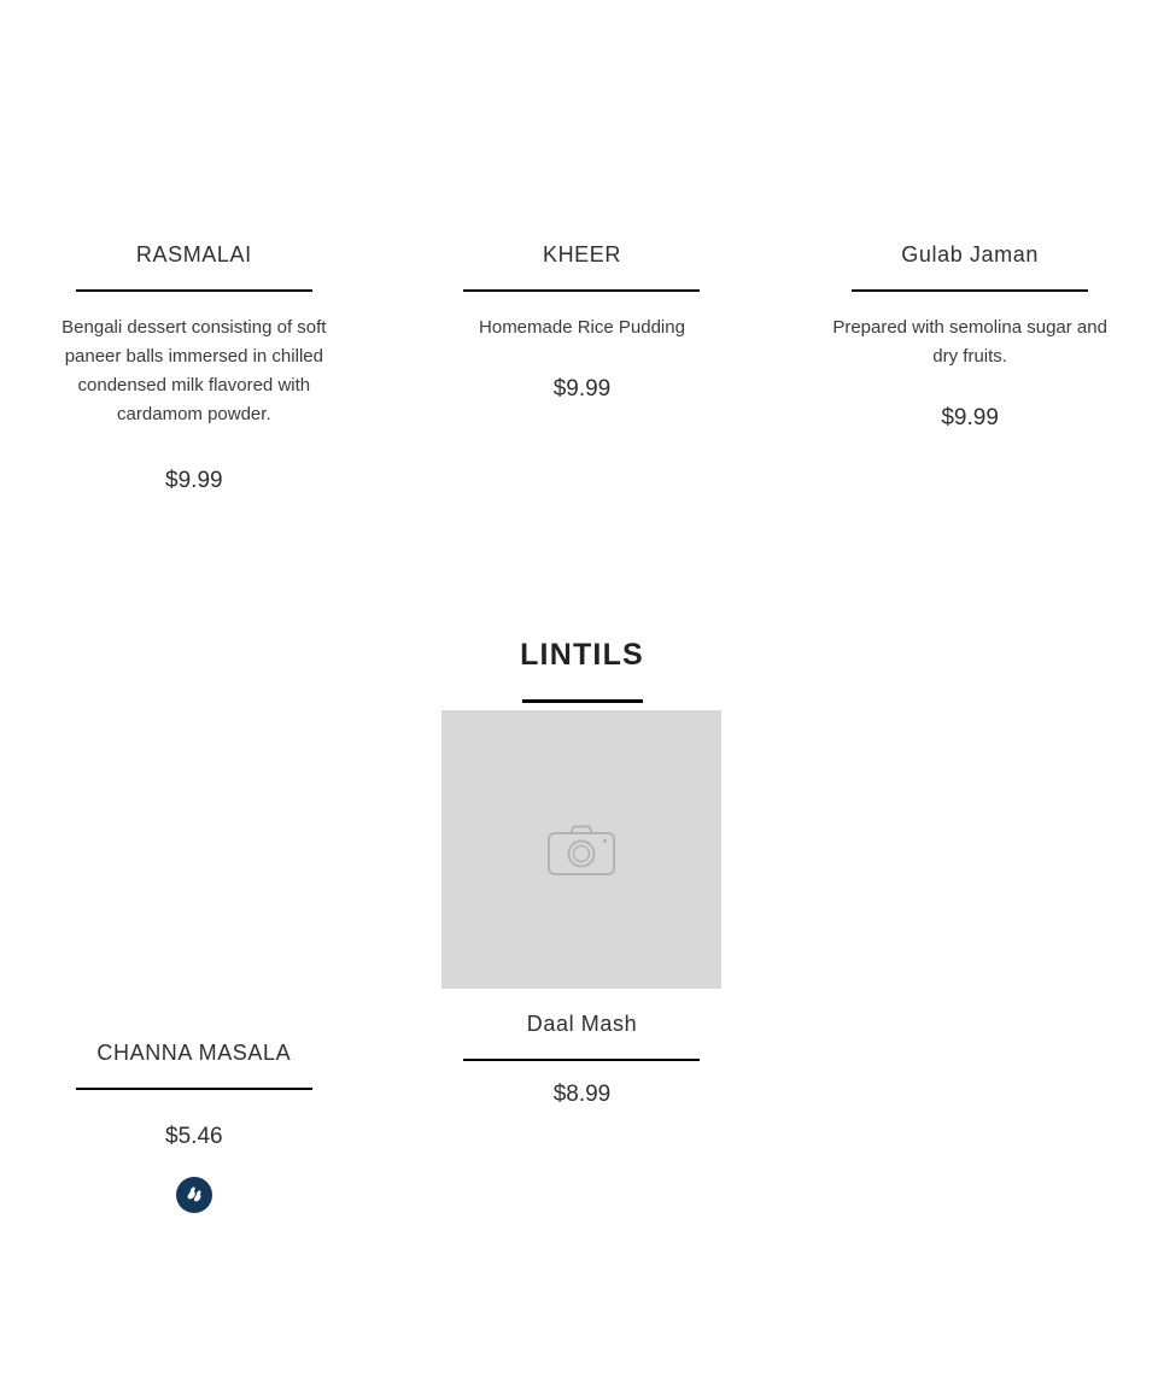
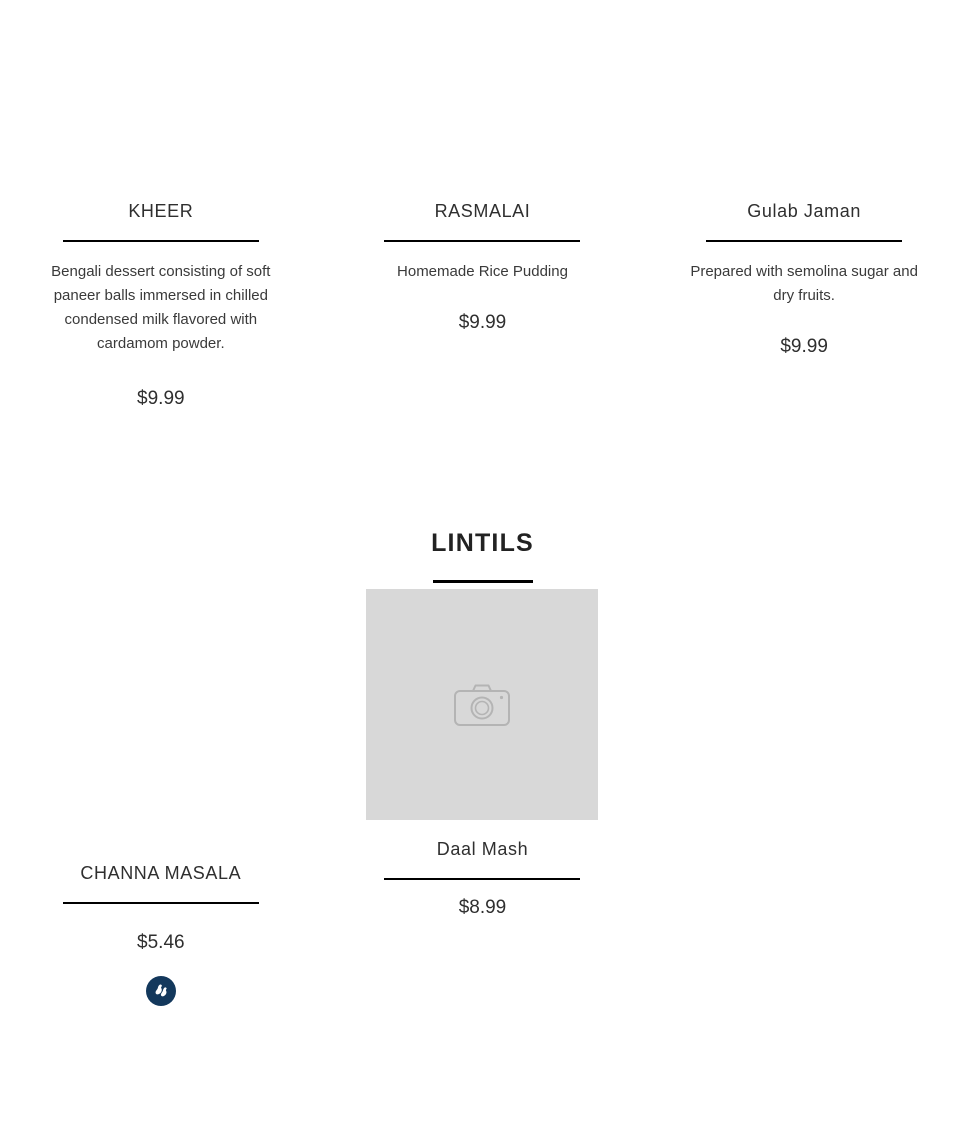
- RASMALAI
+ KHEER
  Bengali dessert consisting of soft paneer balls immersed in chilled condensed milk flavored with cardamom powder.
  $9.99
- KHEER
+ RASMALAI
  Homemade Rice Pudding
  $9.99
  Gulab Jaman
  Prepared with semolina sugar and dry fruits.
  $9.99
  LINTILS
  CHANNA MASALA
  $5.46
  Daal Mash
  $8.99
